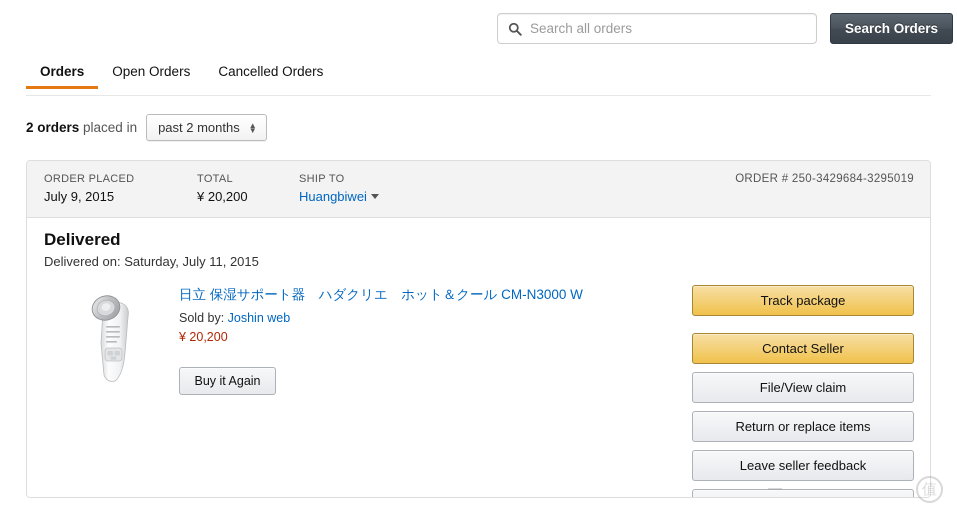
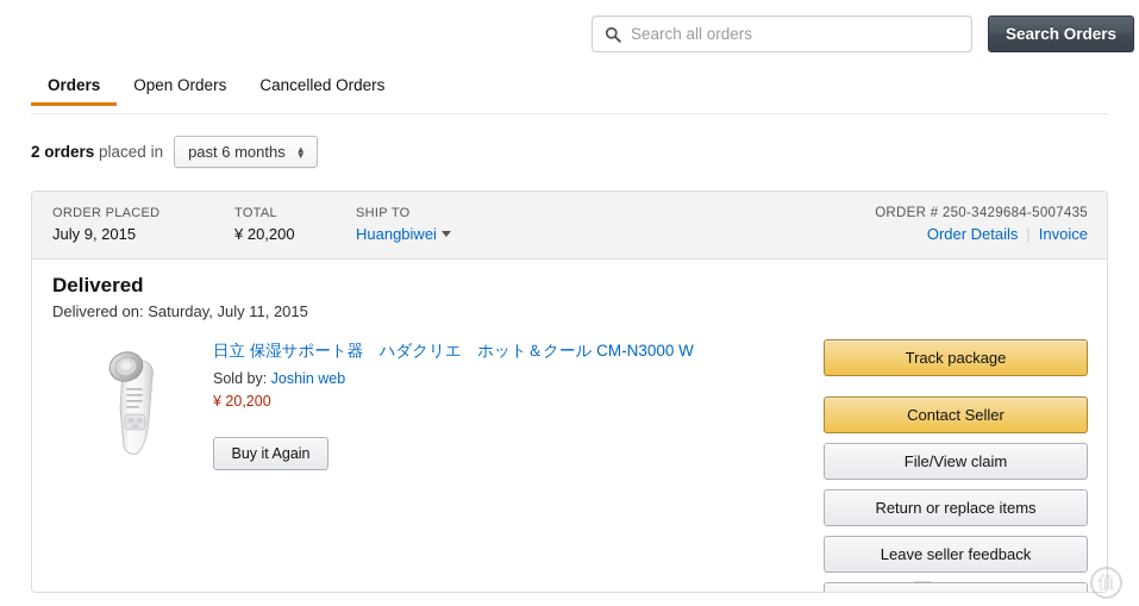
  Search all orders
  Search Orders
  Orders
  Open Orders
  Cancelled Orders
  2 orders placed in
- past 2 months
+ past 6 months
  ▲
  ▼
  ORDER PLACED
  July 9, 2015
  TOTAL
  ¥ 20,200
  SHIP TO
  Huangbiwei
- ORDER # 250-3429684-3295019
+ ORDER # 250-3429684-5007435
+ Order Details | Invoice
  Delivered
  Delivered on: Saturday, July 11, 2015
  日立 保湿サポート器 ハダクリエ ホット＆クール CM-N3000 W
  Sold by: Joshin web
  ¥ 20,200
  Buy it Again
  Track package
  Contact Seller
  File/View claim
  Return or replace items
  Leave seller feedback
  值
